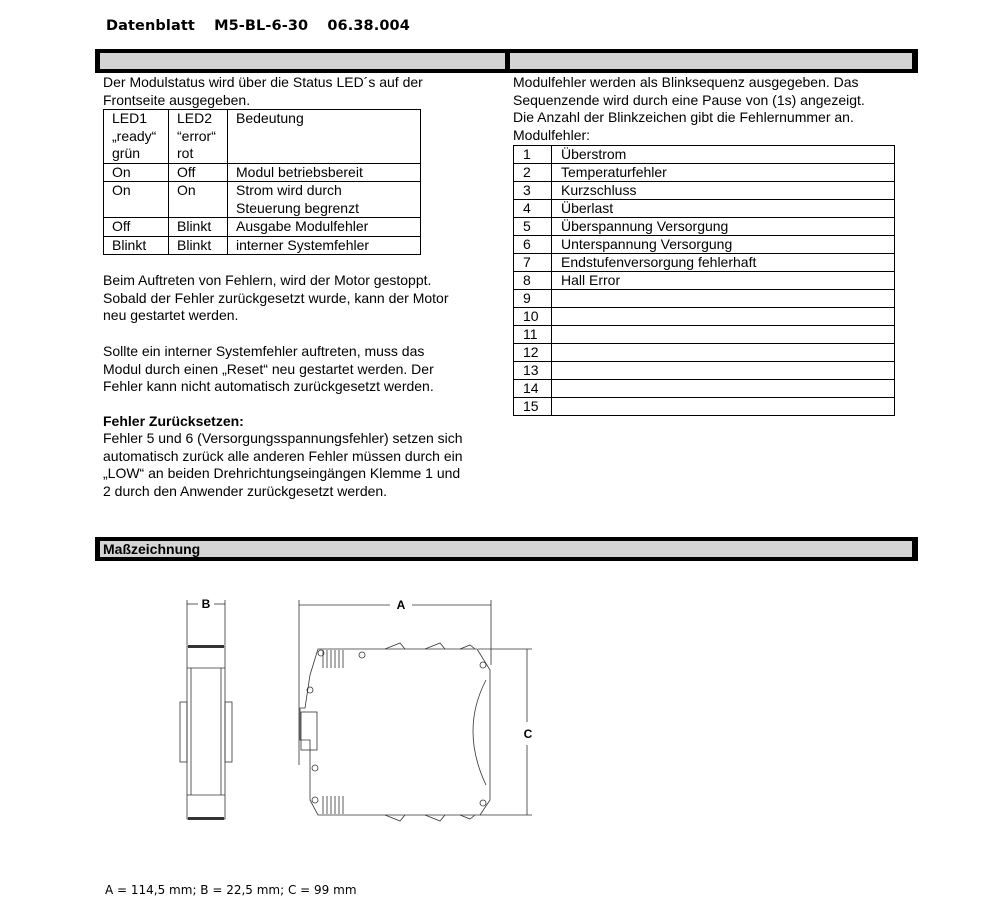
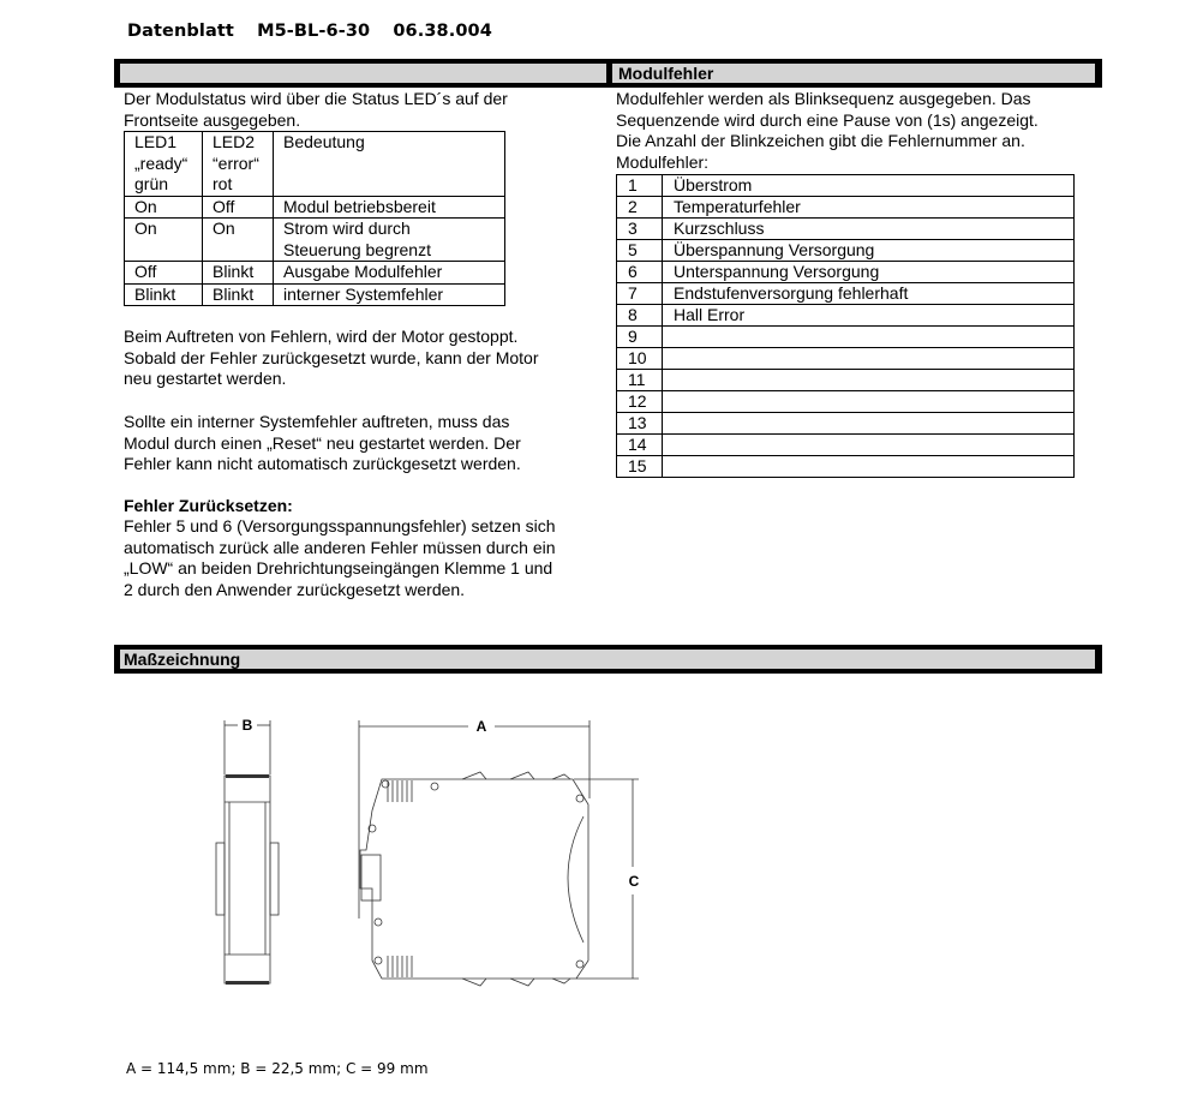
  Datenblatt M5-BL-6-30 06.38.004
+ Modulfehler
  Der Modulstatus wird über die Status LED´s auf der
  Frontseite ausgegeben.
  LED1 „ready“ grün	LED2 “error“ rot	Bedeutung
  On	Off	Modul betriebsbereit
  On	On	Strom wird durch Steuerung begrenzt
  Off	Blinkt	Ausgabe Modulfehler
  Blinkt	Blinkt	interner Systemfehler
  Beim Auftreten von Fehlern, wird der Motor gestoppt.
  Sobald der Fehler zurückgesetzt wurde, kann der Motor
  neu gestartet werden.
  Sollte ein interner Systemfehler auftreten, muss das
  Modul durch einen „Reset“ neu gestartet werden. Der
  Fehler kann nicht automatisch zurückgesetzt werden.
  Fehler Zurücksetzen:
  Fehler 5 und 6 (Versorgungsspannungsfehler) setzen sich
  automatisch zurück alle anderen Fehler müssen durch ein
  „LOW“ an beiden Drehrichtungseingängen Klemme 1 und
  2 durch den Anwender zurückgesetzt werden.
  Modulfehler werden als Blinksequenz ausgegeben. Das
  Sequenzende wird durch eine Pause von (1s) angezeigt.
  Die Anzahl der Blinkzeichen gibt die Fehlernummer an.
  Modulfehler:
  1	Überstrom
  2	Temperaturfehler
  3	Kurzschluss
- 4	Überlast
  5	Überspannung Versorgung
  6	Unterspannung Versorgung
  7	Endstufenversorgung fehlerhaft
  8	Hall Error
  9
  10
  11
  12
  13
  14
  15
  Maßzeichnung
  B
  A
  C
  A = 114,5 mm; B = 22,5 mm; C = 99 mm
